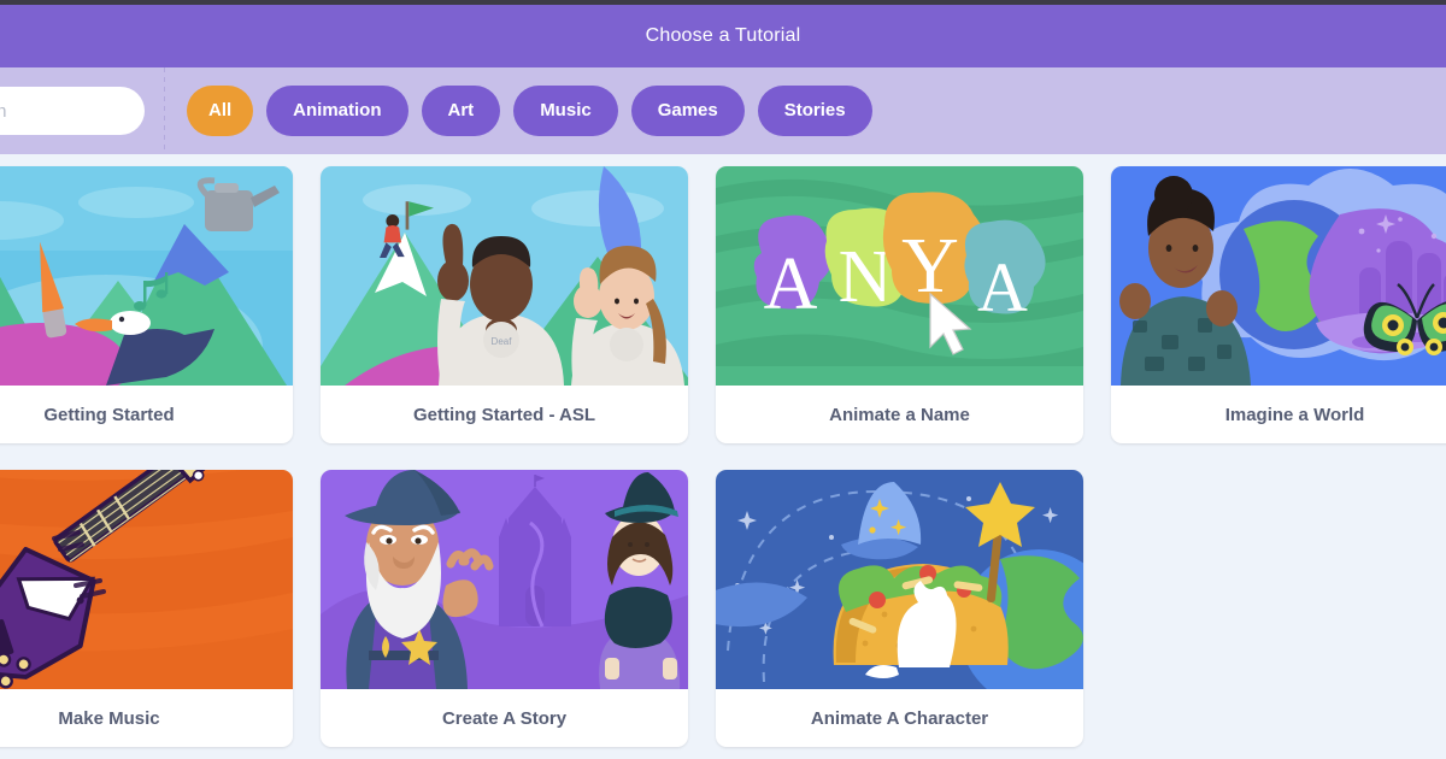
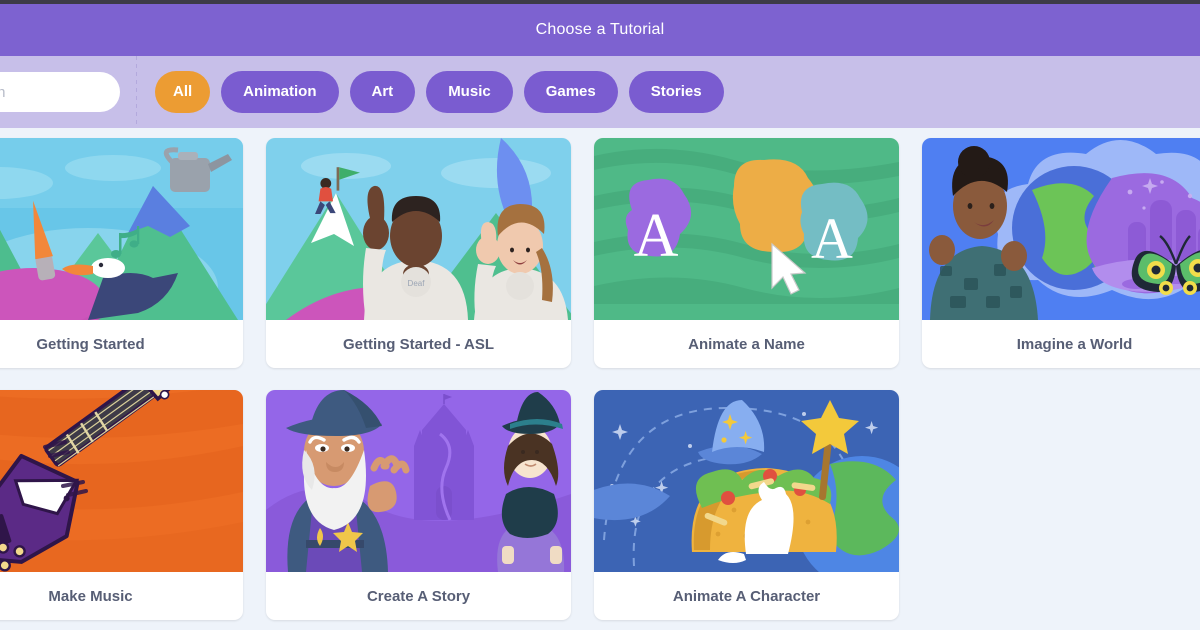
  Choose a Tutorial
  All
  Animation
  Art
  Music
  Games
  Stories
  Getting Started
  Deaf
  Getting Started - ASL
  A
- N
- Y
  A
  Animate a Name
  Imagine a World
  Make Music
  Create A Story
  Animate A Character
